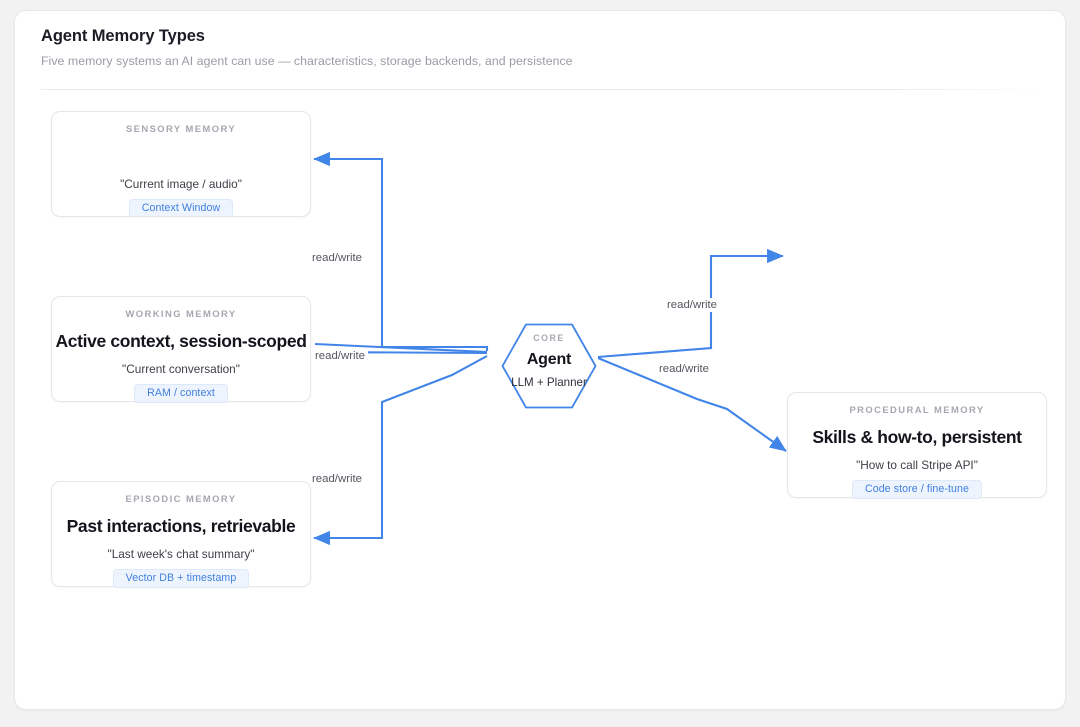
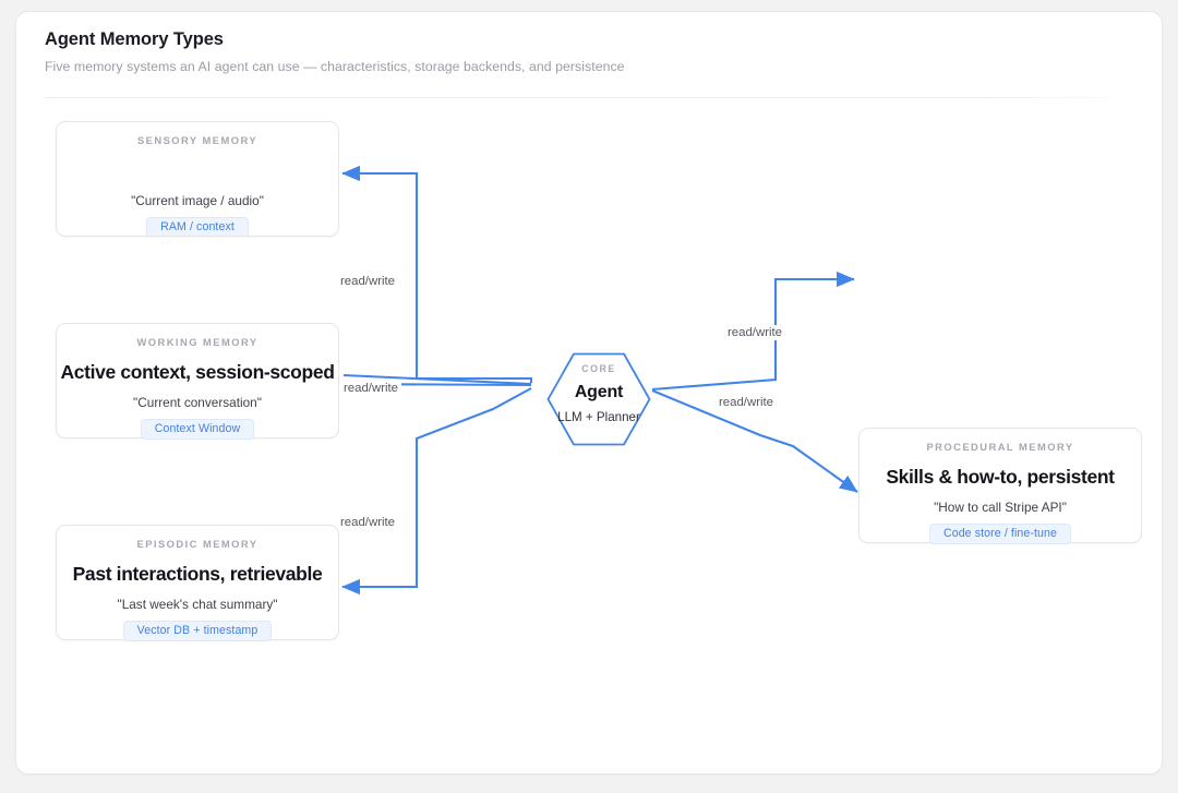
  Agent Memory Types
  Five memory systems an AI agent can use — characteristics, storage backends, and persistence
  read/write
  read/write
  read/write
  read/write
  read/write
  SENSORY MEMORY
  "Current image / audio"
- Context Window
+ RAM / context
  WORKING MEMORY
  Active context, session-scoped
  "Current conversation"
- RAM / context
+ Context Window
  EPISODIC MEMORY
  Past interactions, retrievable
  "Last week's chat summary"
  Vector DB + timestamp
  PROCEDURAL MEMORY
  Skills & how-to, persistent
  "How to call Stripe API"
  Code store / fine-tune
  CORE
  Agent
  LLM + Planner
